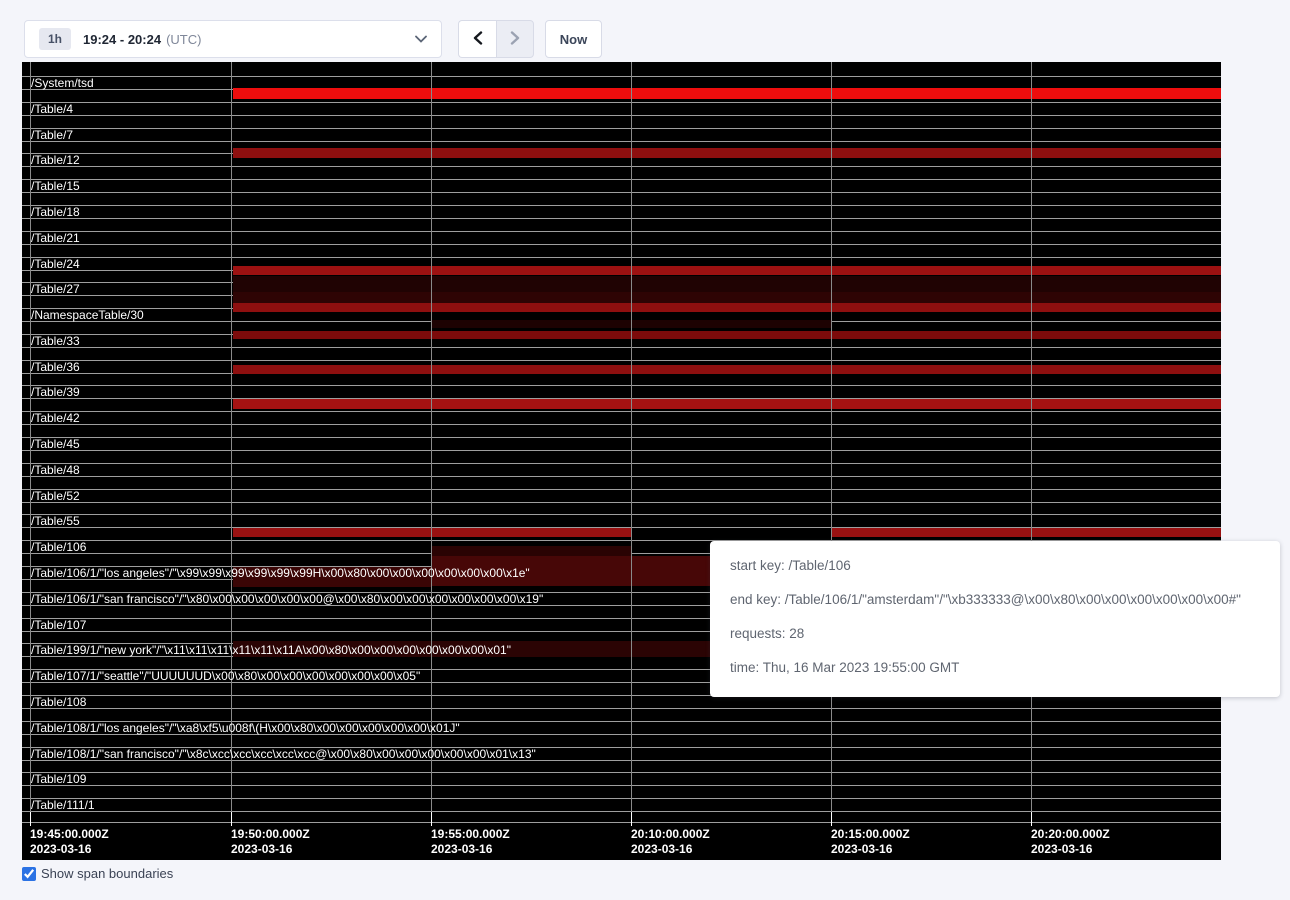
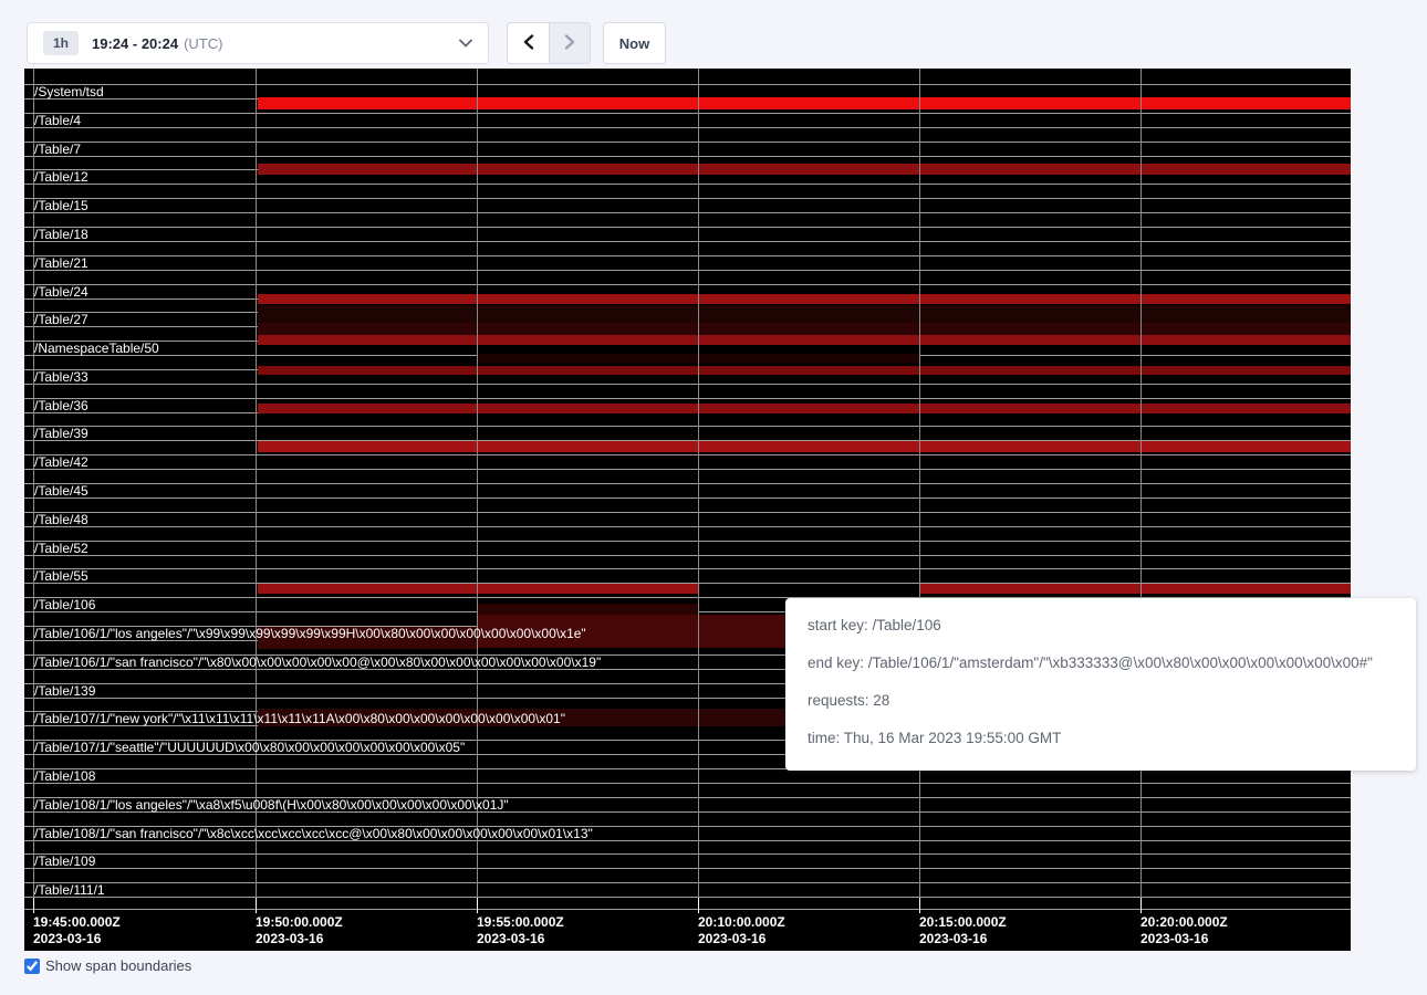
  1h
  19:24 - 20:24
  (UTC)
  Now
  /System/tsd
  /Table/4
  /Table/7
  /Table/12
  /Table/15
  /Table/18
  /Table/21
  /Table/24
  /Table/27
- /NamespaceTable/30
+ /NamespaceTable/50
  /Table/33
  /Table/36
  /Table/39
  /Table/42
  /Table/45
  /Table/48
  /Table/52
  /Table/55
  /Table/106
  /Table/106/1/"los angeles"/"\x99\x99\x99\x99\x99\x99H\x00\x80\x00\x00\x00\x00\x00\x00\x1e"
  /Table/106/1/"san francisco"/"\x80\x00\x00\x00\x00\x00@\x00\x80\x00\x00\x00\x00\x00\x00\x19"
- /Table/107
+ /Table/139
- /Table/199/1/"new york"/"\x11\x11\x11\x11\x11\x11A\x00\x80\x00\x00\x00\x00\x00\x00\x01"
+ /Table/107/1/"new york"/"\x11\x11\x11\x11\x11\x11A\x00\x80\x00\x00\x00\x00\x00\x00\x01"
  /Table/107/1/"seattle"/"UUUUUUD\x00\x80\x00\x00\x00\x00\x00\x00\x05"
  /Table/108
  /Table/108/1/"los angeles"/"\xa8\xf5\u008f\(H\x00\x80\x00\x00\x00\x00\x00\x01J"
  /Table/108/1/"san francisco"/"\x8c\xcc\xcc\xcc\xcc\xcc@\x00\x80\x00\x00\x00\x00\x00\x01\x13"
  /Table/109
  /Table/111/1
  19:45:00.000Z
  2023-03-16
  19:50:00.000Z
  2023-03-16
  19:55:00.000Z
  2023-03-16
  20:10:00.000Z
  2023-03-16
  20:15:00.000Z
  2023-03-16
  20:20:00.000Z
  2023-03-16
  start key: /Table/106
  end key: /Table/106/1/"amsterdam"/"\xb333333@\x00\x80\x00\x00\x00\x00\x00\x00#"
  requests: 28
  time: Thu, 16 Mar 2023 19:55:00 GMT
  Show span boundaries
